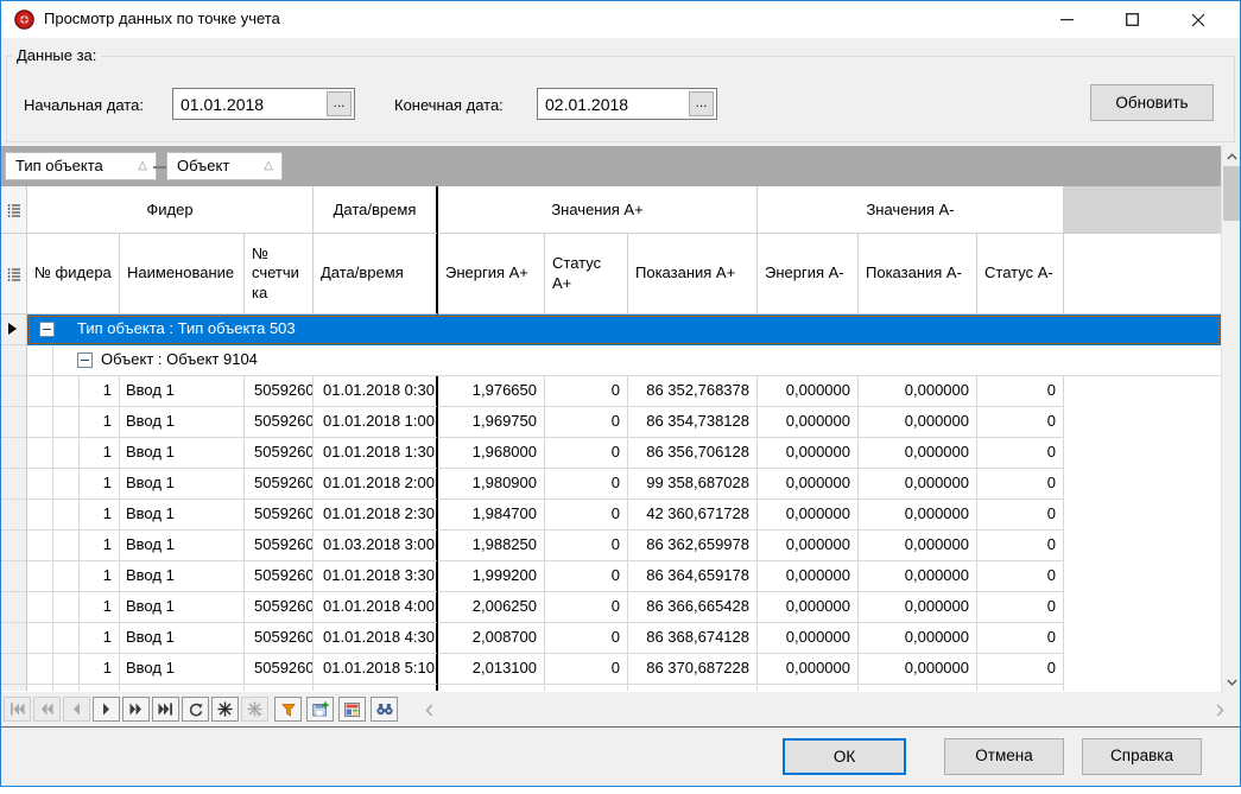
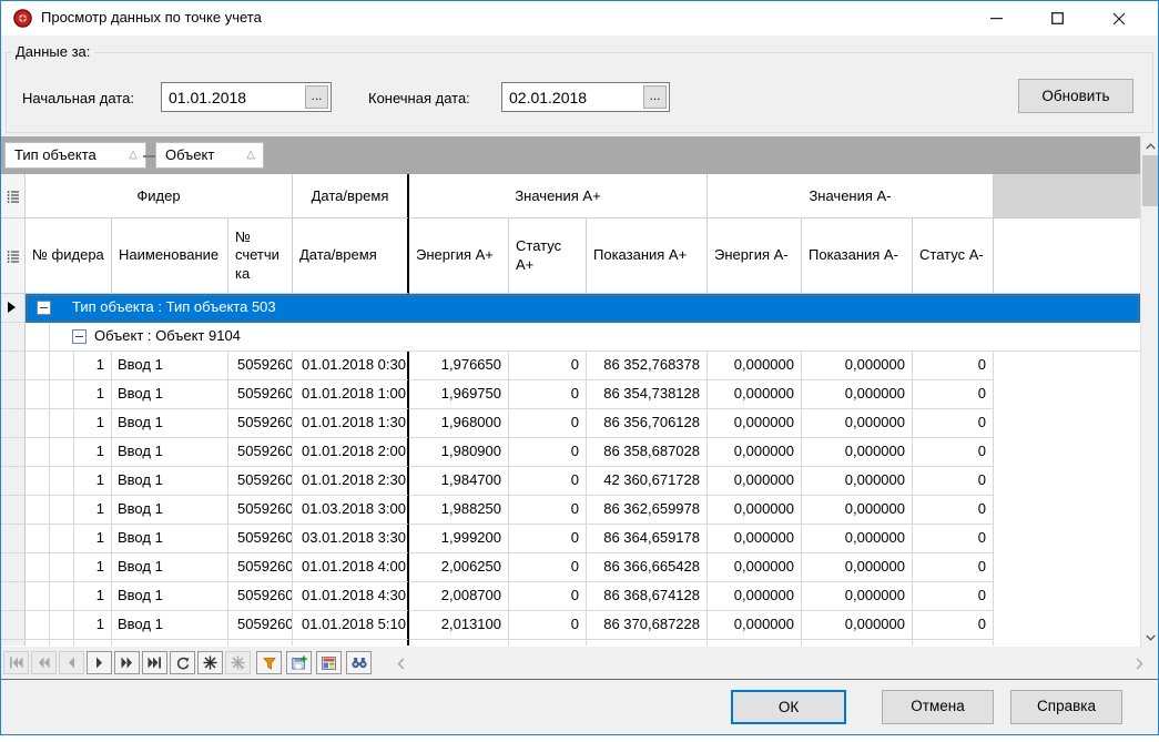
  Просмотр данных по точке учета
  Данные за:
  Начальная дата:
  01.01.2018
  ...
  Конечная дата:
  02.01.2018
  ...
  Обновить
  Тип объекта
  △
  Объект
  △
  Фидер
  Дата/время
  Значения A+
  Значения A-
  № фидера
  Наименование
  № счетчика
  Дата/время
  Энергия A+
  Статус A+
  Показания A+
  Энергия A-
  Показания A-
  Статус A-
  Тип объекта : Тип объекта 503
  Объект : Объект 9104
  1
  Ввод 1
  5059260
  01.01.2018 0:30
  1,976650
  0
  86 352,768378
  0,000000
  0,000000
  0
  1
  Ввод 1
  5059260
  01.01.2018 1:00
  1,969750
  0
  86 354,738128
  0,000000
  0,000000
  0
  1
  Ввод 1
  5059260
  01.01.2018 1:30
  1,968000
  0
  86 356,706128
  0,000000
  0,000000
  0
  1
  Ввод 1
  5059260
  01.01.2018 2:00
  1,980900
  0
- 99 358,687028
+ 86 358,687028
  0,000000
  0,000000
  0
  1
  Ввод 1
  5059260
  01.01.2018 2:30
  1,984700
  0
  42 360,671728
  0,000000
  0,000000
  0
  1
  Ввод 1
  5059260
  01.03.2018 3:00
  1,988250
  0
  86 362,659978
  0,000000
  0,000000
  0
  1
  Ввод 1
  5059260
- 01.01.2018 3:30
+ 03.01.2018 3:30
  1,999200
  0
  86 364,659178
  0,000000
  0,000000
  0
  1
  Ввод 1
  5059260
  01.01.2018 4:00
  2,006250
  0
  86 366,665428
  0,000000
  0,000000
  0
  1
  Ввод 1
  5059260
  01.01.2018 4:30
  2,008700
  0
  86 368,674128
  0,000000
  0,000000
  0
  1
  Ввод 1
  5059260
  01.01.2018 5:10
  2,013100
  0
  86 370,687228
  0,000000
  0,000000
  0
  ОК
  Отмена
  Справка
